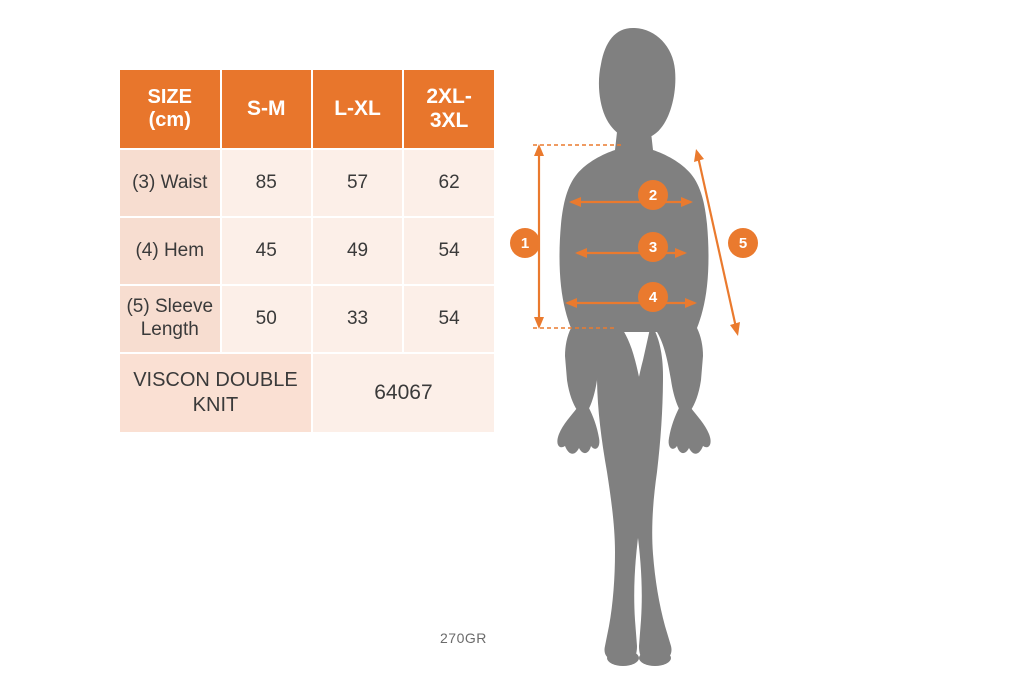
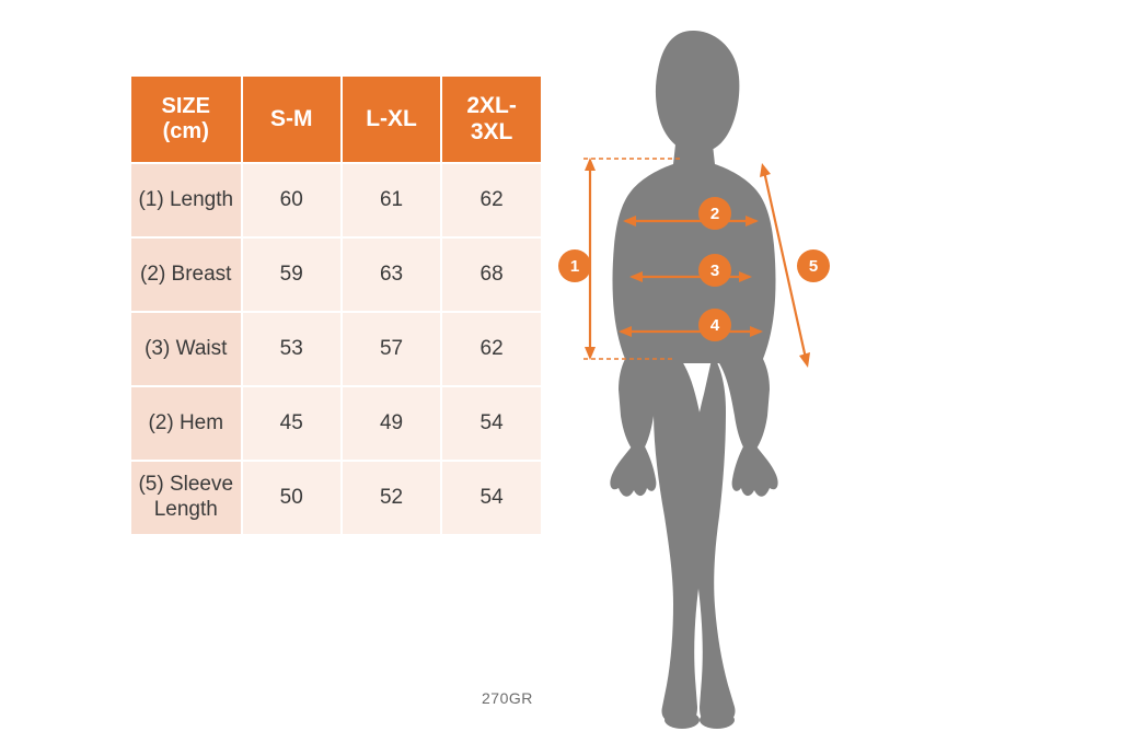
  SIZE (cm)	S-M	L-XL	2XL- 3XL
+ (1) Length	60	61	62
+ (2) Breast	59	63	68
- (3) Waist	85	57	62
+ (3) Waist	53	57	62
- (4) Hem	45	49	54
+ (2) Hem	45	49	54
- (5) Sleeve Length	50	33	54
+ (5) Sleeve Length	50	52	54
- VISCON DOUBLE KNIT	64067
  270GR
  1
  2
  3
  4
  5
